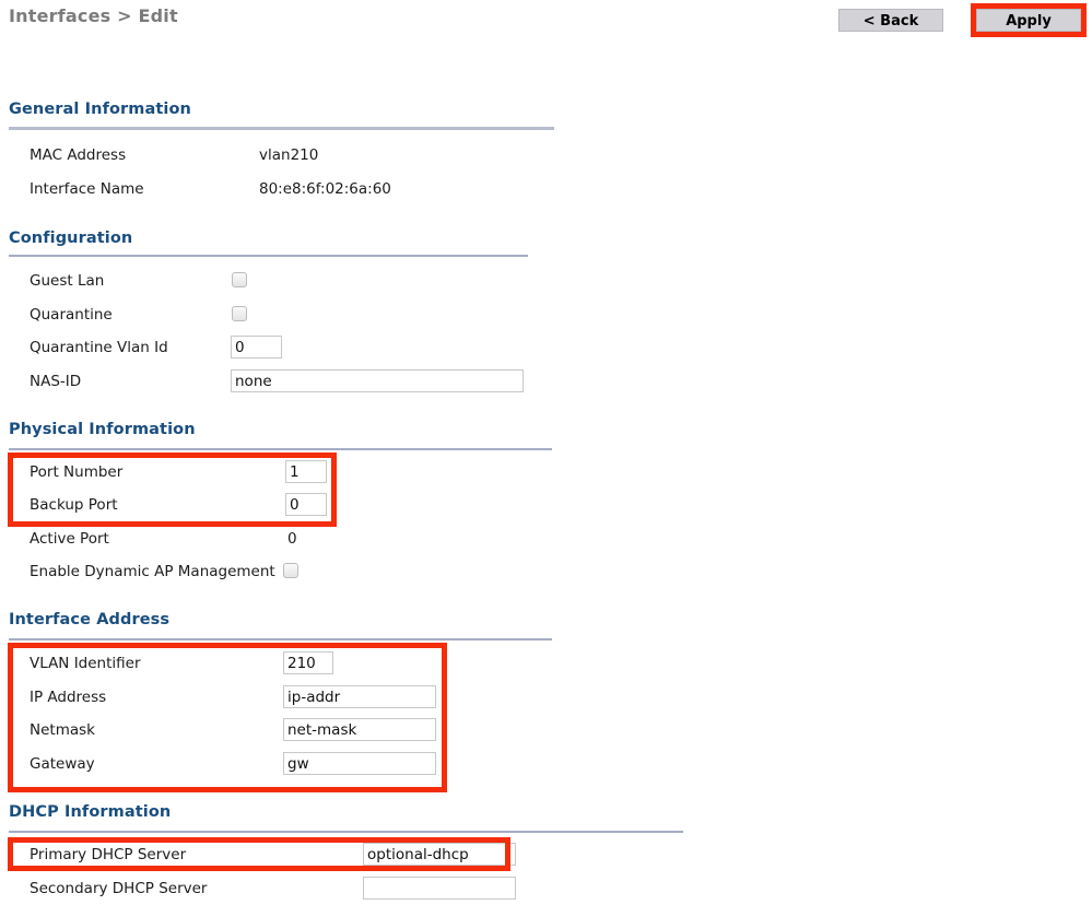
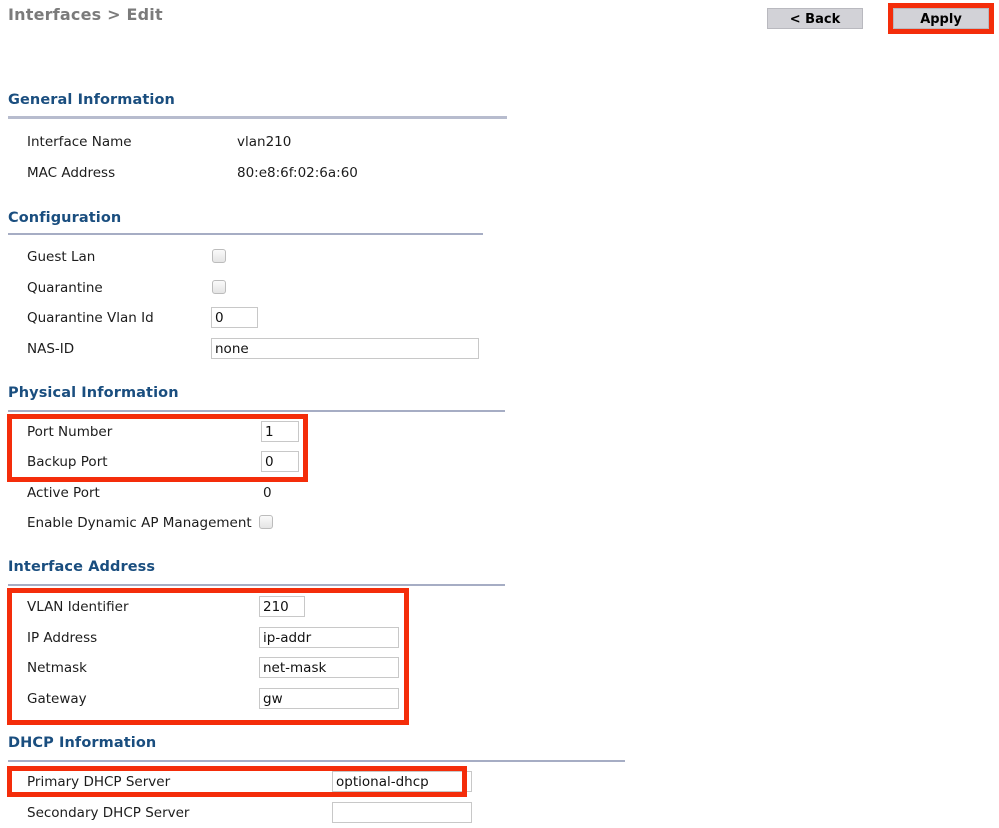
  Interfaces > Edit
  < Back
  Apply
  General Information
- MAC Address
+ Interface Name
  vlan210
- Interface Name
+ MAC Address
  80:e8:6f:02:6a:60
  Configuration
  Guest Lan
  Quarantine
  Quarantine Vlan Id
  0
  NAS-ID
  none
  Physical Information
  Port Number
  1
  Backup Port
  0
  Active Port
  0
  Enable Dynamic AP Management
  Interface Address
  VLAN Identifier
  210
  IP Address
  ip-addr
  Netmask
  net-mask
  Gateway
  gw
  DHCP Information
  Primary DHCP Server
  optional-dhcp
  Secondary DHCP Server
